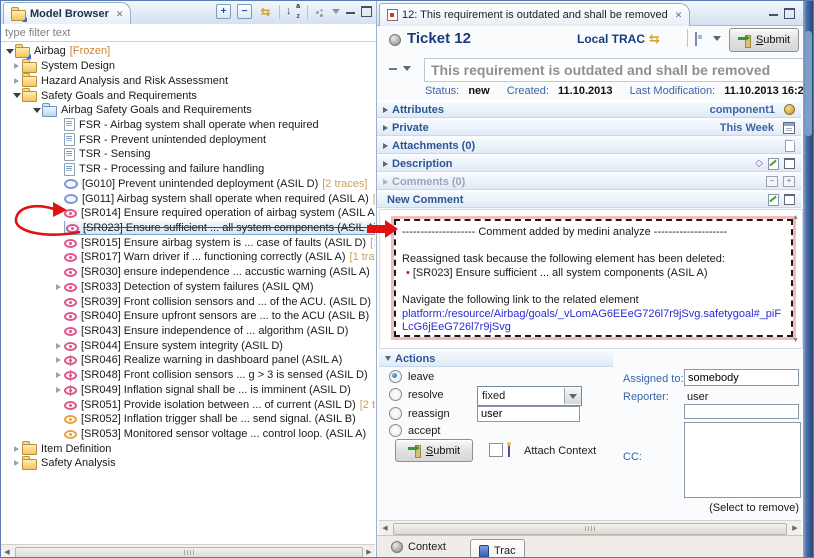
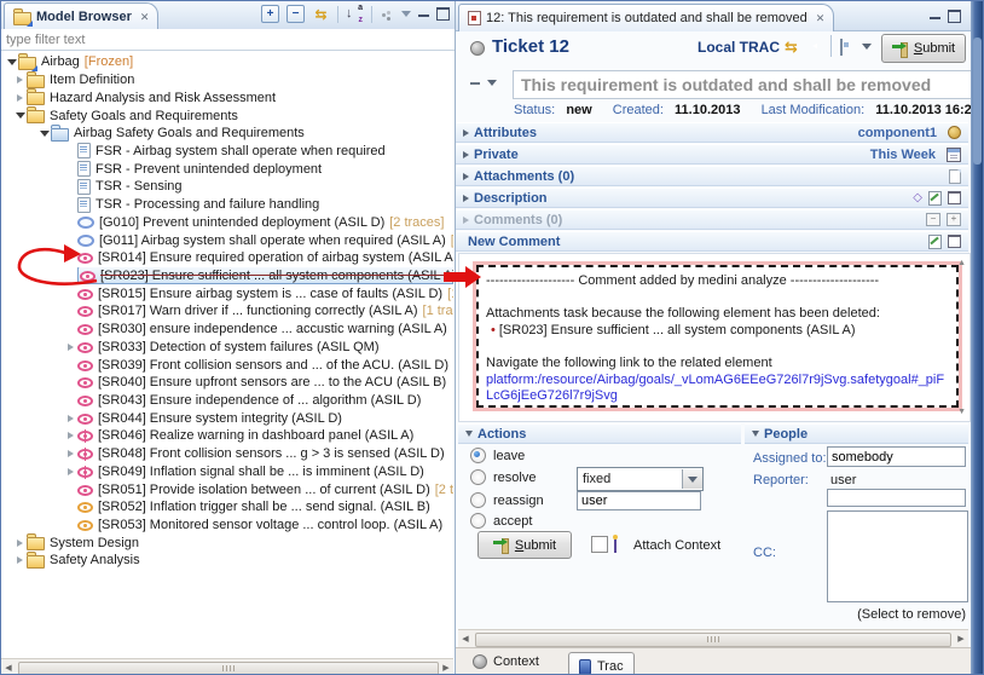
  Model Browser
  ✕
  +
  −
  ⇆
  ↓
  type filter text
  Airbag
  [Frozen]
- System Design
+ Item Definition
  Hazard Analysis and Risk Assessment
  Safety Goals and Requirements
  Airbag Safety Goals and Requirements
  FSR - Airbag system shall operate when required
  FSR - Prevent unintended deployment
  TSR - Sensing
  TSR - Processing and failure handling
  [G010] Prevent unintended deployment (ASIL D)
  [2 traces]
  [G011] Airbag system shall operate when required (ASIL A)
  [SR014] Ensure required operation of airbag system (ASIL A
  [SR023] Ensure sufficient ... all system components (ASIL
  [SR015] Ensure airbag system is ... case of faults (ASIL D)
  [SR017] Warn driver if ... functioning correctly (ASIL A)
  [SR030] ensure independence ... accustic warning (ASIL A)
  [SR033] Detection of system failures (ASIL QM)
  [SR039] Front collision sensors and ... of the ACU. (ASIL D)
  [SR040] Ensure upfront sensors are ... to the ACU (ASIL B)
  [SR043] Ensure independence of ... algorithm (ASIL D)
  [SR044] Ensure system integrity (ASIL D)
  [SR046] Realize warning in dashboard panel (ASIL A)
  [SR048] Front collision sensors ... g > 3 is sensed (ASIL D)
  [SR049] Inflation signal shall be ... is imminent (ASIL D)
  [SR051] Provide isolation between ... of current (ASIL D)
  [SR052] Inflation trigger shall be ... send signal. (ASIL B)
  [SR053] Monitored sensor voltage ... control loop. (ASIL A)
- Item Definition
+ System Design
  Safety Analysis
  12: This requirement is outdated and shall be removed
  ✕
  Ticket 12
  Local TRAC
  ⇆
  Submit
  This requirement is outdated and shall be removed
  Status: new Created: 11.10.2013 Last Modification: 11.10.2013 16:2
  Attributes
  component1
  Private
  This Week
  Attachments (0)
  Description
  ◇
  Comments (0)
  −
  +
  New Comment
  -------------------- Comment added by medini analyze --------------------
- Reassigned task because the following element has been deleted:
+ Attachments task because the following element has been deleted:
  • [SR023] Ensure sufficient ... all system components (ASIL A)
  Navigate the following link to the related element
  platform:/resource/Airbag/goals/_vLomAG6EEeG726l7r9jSvg.safetygoal#_piFLcG6jEeG726l7r9jSvg
  Actions
  leave
  resolve
  reassign
  accept
  Submit
  Attach Context
+ People
  Assigned to:
  somebody
  Reporter:
  user
  CC:
  (Select to remove)
  Context
  Trac
  fixed
  user
